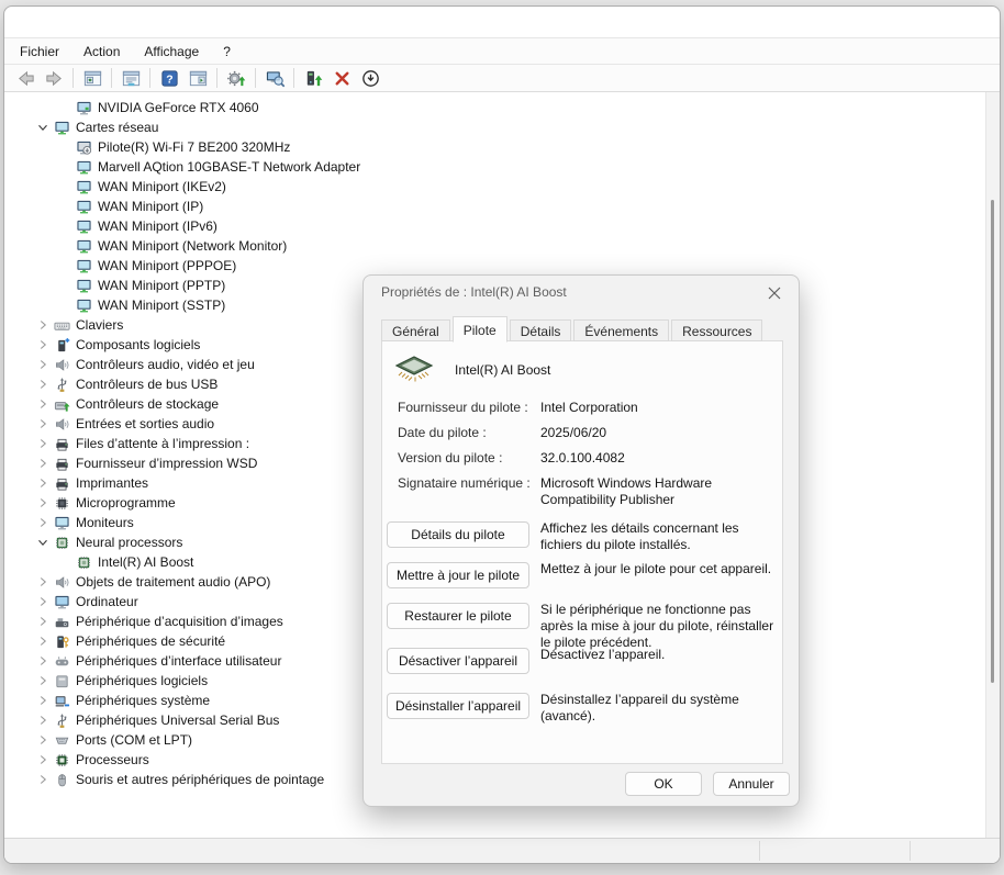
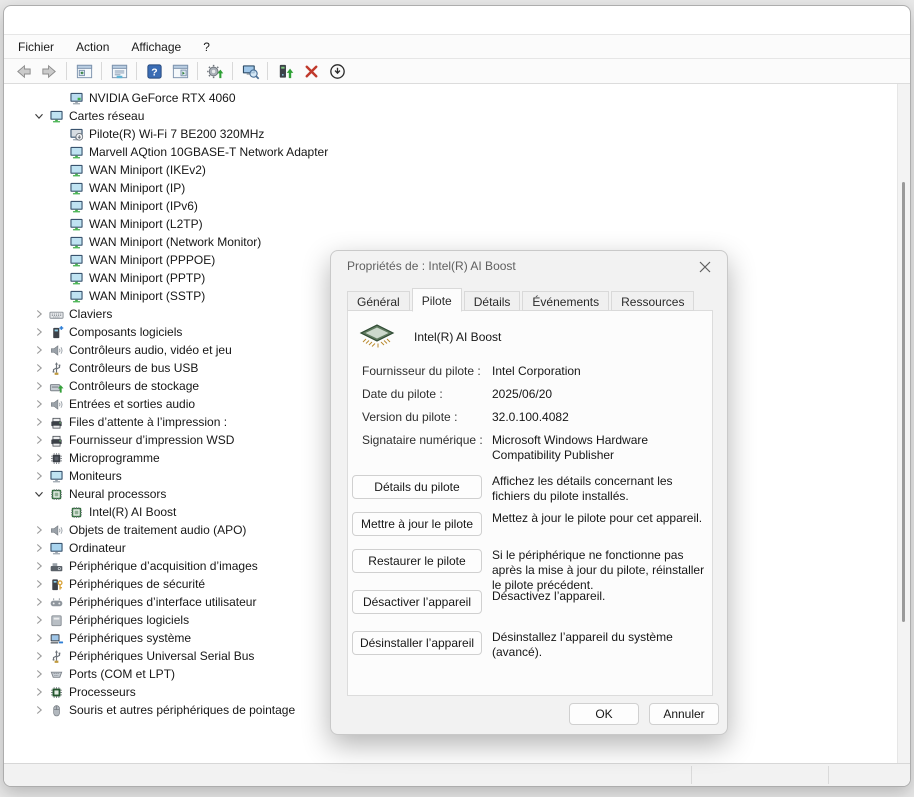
  Fichier
  Action
  Affichage
  ?
  ?
  NVIDIA GeForce RTX 4060
  Cartes réseau
  Pilote(R) Wi-Fi 7 BE200 320MHz
  Marvell AQtion 10GBASE-T Network Adapter
  WAN Miniport (IKEv2)
  WAN Miniport (IP)
  WAN Miniport (IPv6)
+ WAN Miniport (L2TP)
  WAN Miniport (Network Monitor)
  WAN Miniport (PPPOE)
  WAN Miniport (PPTP)
  WAN Miniport (SSTP)
  Claviers
  Composants logiciels
  Contrôleurs audio, vidéo et jeu
  Contrôleurs de bus USB
  Contrôleurs de stockage
  Entrées et sorties audio
  Files d’attente à l’impression :
  Fournisseur d’impression WSD
- Imprimantes
  Microprogramme
  Moniteurs
  Neural processors
  Intel(R) AI Boost
  Objets de traitement audio (APO)
  Ordinateur
  Périphérique d’acquisition d’images
  Périphériques de sécurité
  Périphériques d’interface utilisateur
  Périphériques logiciels
  Périphériques système
  Périphériques Universal Serial Bus
  Ports (COM et LPT)
  Processeurs
  Souris et autres périphériques de pointage
  Propriétés de : Intel(R) AI Boost
  Général
  Pilote
  Détails
  Événements
  Ressources
  Intel(R) AI Boost
  Fournisseur du pilote :
  Intel Corporation
  Date du pilote :
  2025/06/20
  Version du pilote :
  32.0.100.4082
  Signataire numérique :
  Microsoft Windows Hardware Compatibility Publisher
  Détails du pilote
  Affichez les détails concernant les fichiers du pilote installés.
  Mettre à jour le pilote
  Mettez à jour le pilote pour cet appareil.
  Restaurer le pilote
  Si le périphérique ne fonctionne pas après la mise à jour du pilote, réinstaller le pilote précédent.
  Désactiver l’appareil
  Désactivez l’appareil.
  Désinstaller l’appareil
  Désinstallez l’appareil du système (avancé).
  OK
  Annuler
